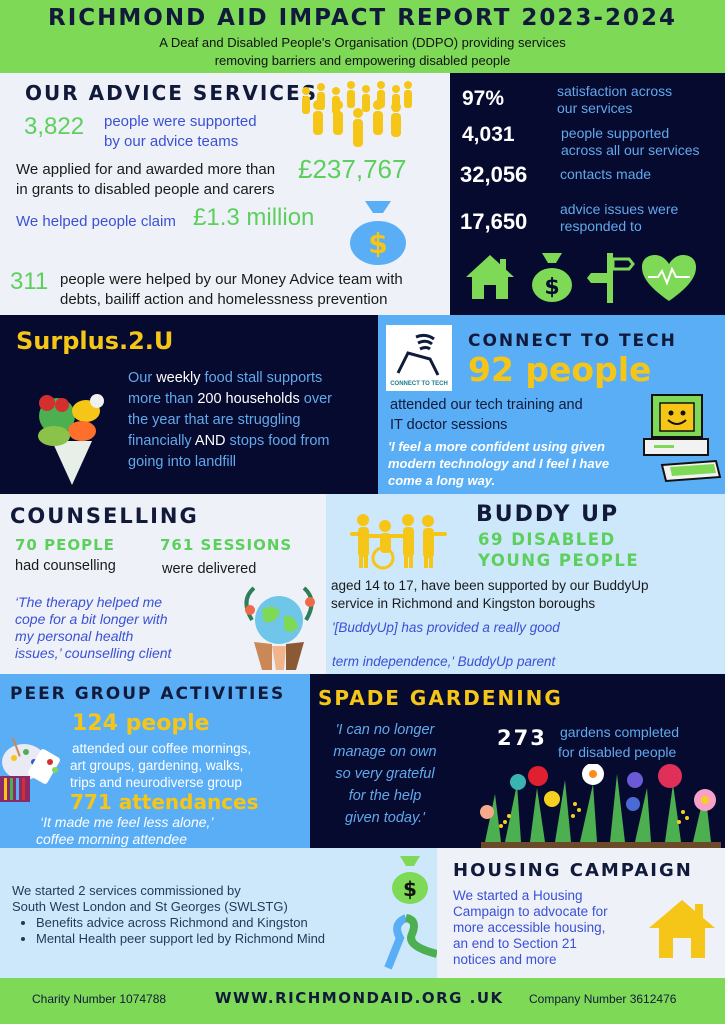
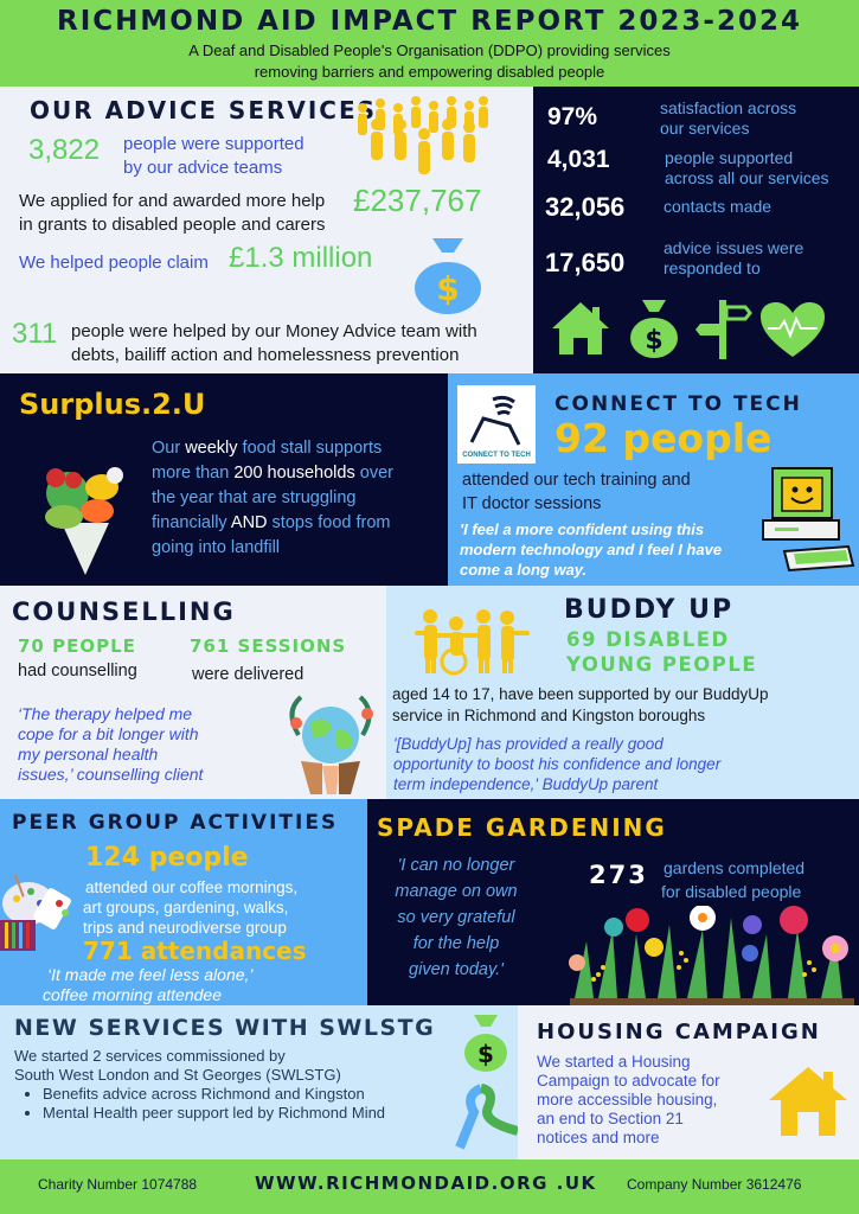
  RICHMOND AID IMPACT REPORT 2023-2024
  A Deaf and Disabled People's Organisation (DDPO) providing services
  removing barriers and empowering disabled people
  OUR ADVICE SERVICES
  3,822
  people were supported
  by our advice teams
- We applied for and awarded more than
+ We applied for and awarded more help
  £237,767
  in grants to disabled people and carers
  We helped people claim
  £1.3 million
  $
  311
  people were helped by our Money Advice team with
  debts, bailiff action and homelessness prevention
  97%
  satisfaction across
  our services
  4,031
  people supported
  across all our services
  32,056
  contacts made
  17,650
  advice issues were
  responded to
  $
  Surplus.2.U
  Our weekly food stall supports
  more than 200 households over
  the year that are struggling
  financially AND stops food from
  going into landfill
  CONNECT TO TECH
  92 people
  attended our tech training and
  IT doctor sessions
- 'I feel a more confident using given
+ 'I feel a more confident using this
  modern technology and I feel I have
  come a long way.
  COUNSELLING
  70 PEOPLE
  had counselling
  761 SESSIONS
  were delivered
  ‘The therapy helped me
  cope for a bit longer with
  my personal health
  issues,’ counselling client
  BUDDY UP
  69 DISABLED
  YOUNG PEOPLE
  aged 14 to 17, have been supported by our BuddyUp
  service in Richmond and Kingston boroughs
  '[BuddyUp] has provided a really good
+ opportunity to boost his confidence and longer
  term independence,' BuddyUp parent
  PEER GROUP ACTIVITIES
  124 people
  attended our coffee mornings,
  art groups, gardening, walks,
  trips and neurodiverse group
  771 attendances
  ‘It made me feel less alone,’
  coffee morning attendee
  SPADE GARDENING
  'I can no longer
  manage on own
  so very grateful
  for the help
  given today.'
  273
  gardens completed
  for disabled people
+ NEW SERVICES WITH SWLSTG
  We started 2 services commissioned by
  South West London and St Georges (SWLSTG)
  Benefits advice across Richmond and Kingston
  Mental Health peer support led by Richmond Mind
  $
  HOUSING CAMPAIGN
  We started a Housing
  Campaign to advocate for
  more accessible housing,
  an end to Section 21
  notices and more
  Charity Number 1074788
  WWW.RICHMONDAID.ORG .UK
  Company Number 3612476
